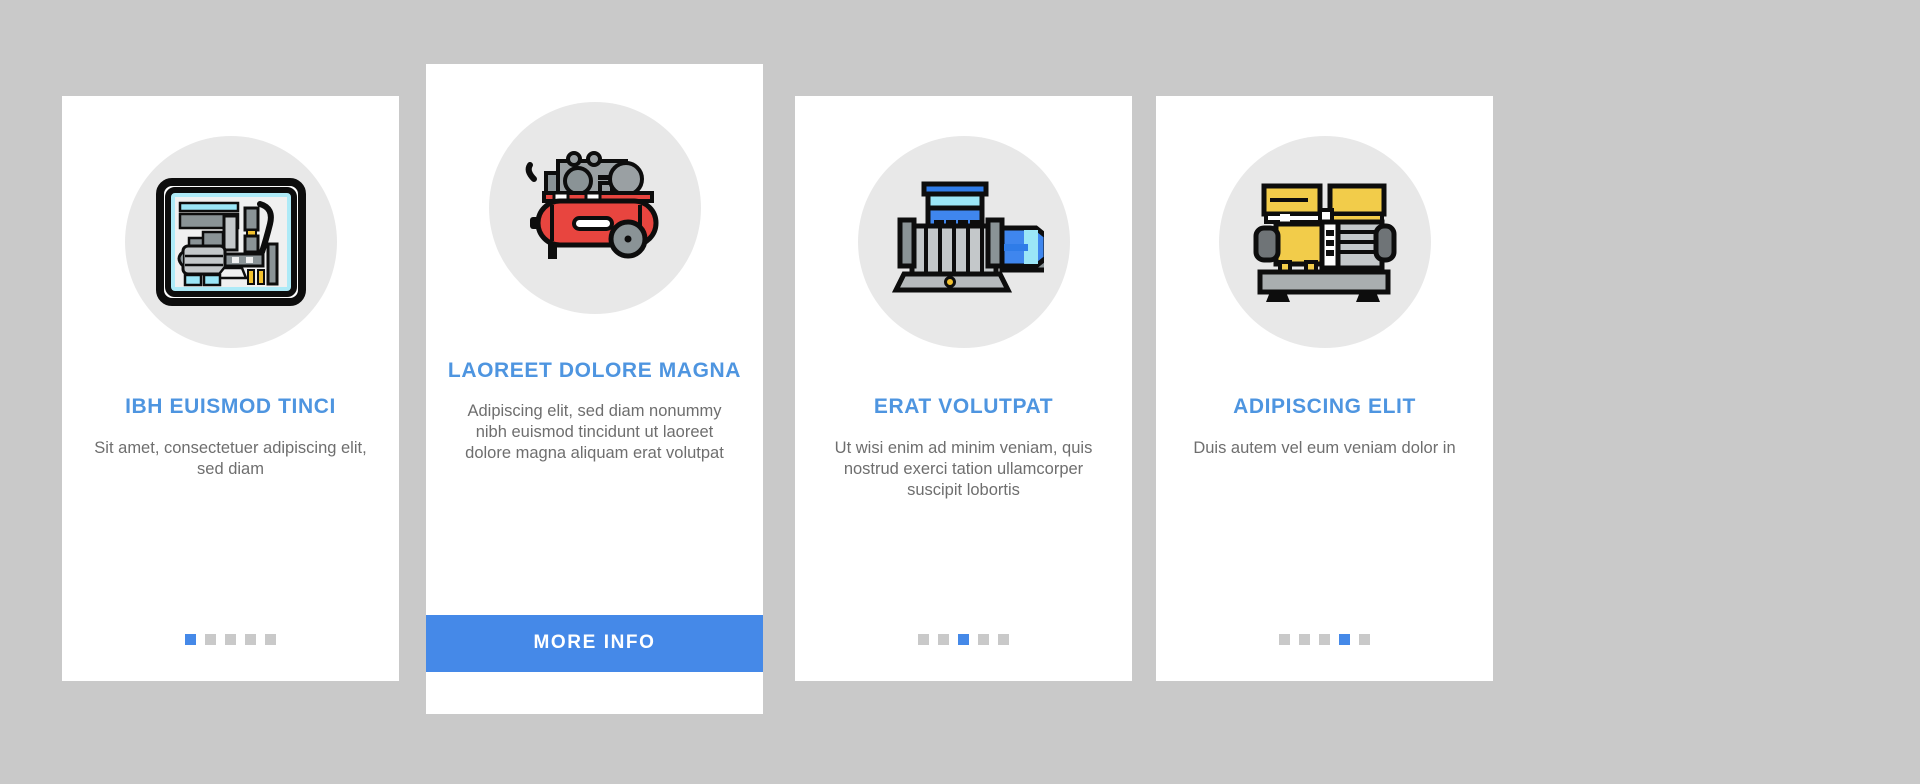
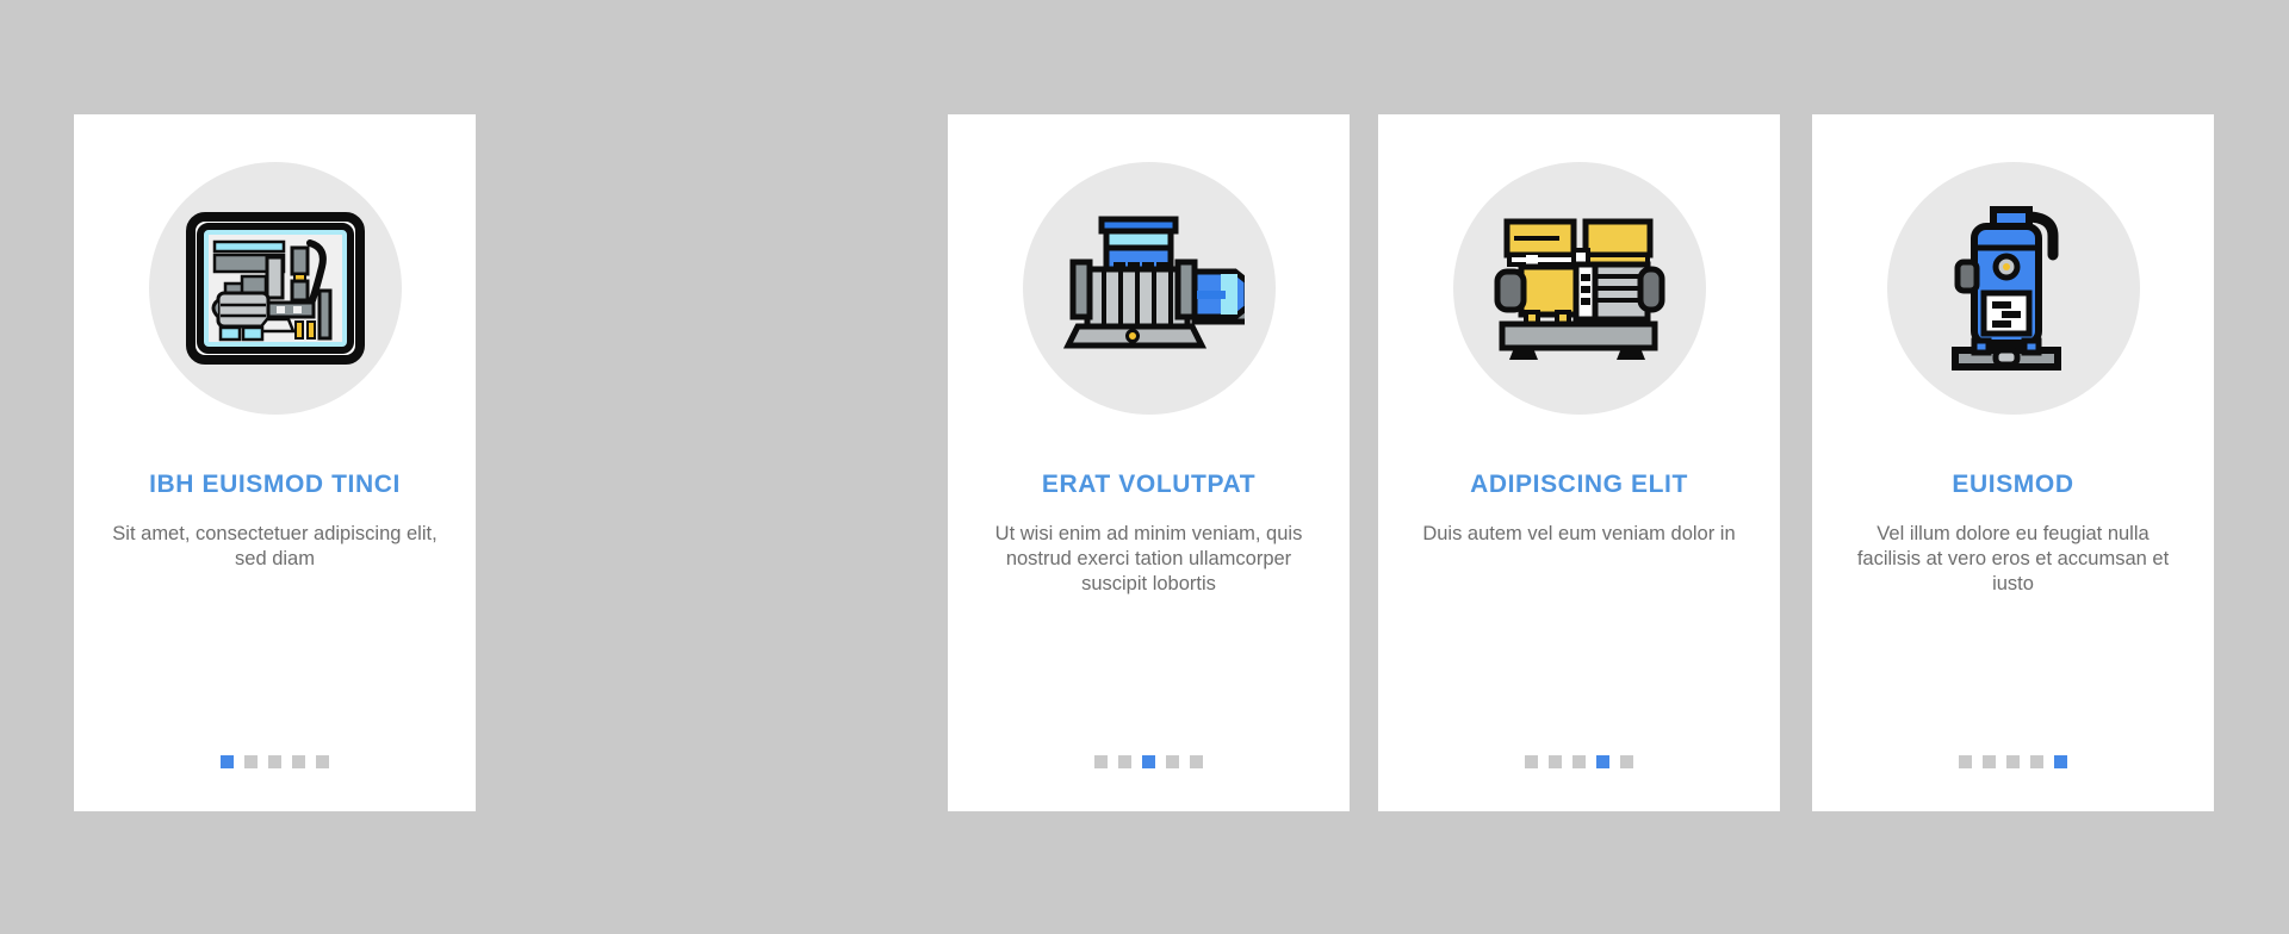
  IBH EUISMOD TINCI
  Sit amet, consectetuer adipiscing elit, sed diam
- LAOREET DOLORE MAGNA
- Adipiscing elit, sed diam nonummy nibh euismod tincidunt ut laoreet dolore magna aliquam erat volutpat
- MORE INFO
  ERAT VOLUTPAT
  Ut wisi enim ad minim veniam, quis nostrud exerci tation ullamcorper suscipit lobortis
  ADIPISCING ELIT
  Duis autem vel eum veniam dolor in
+ EUISMOD
+ Vel illum dolore eu feugiat nulla facilisis at vero eros et accumsan et iusto
